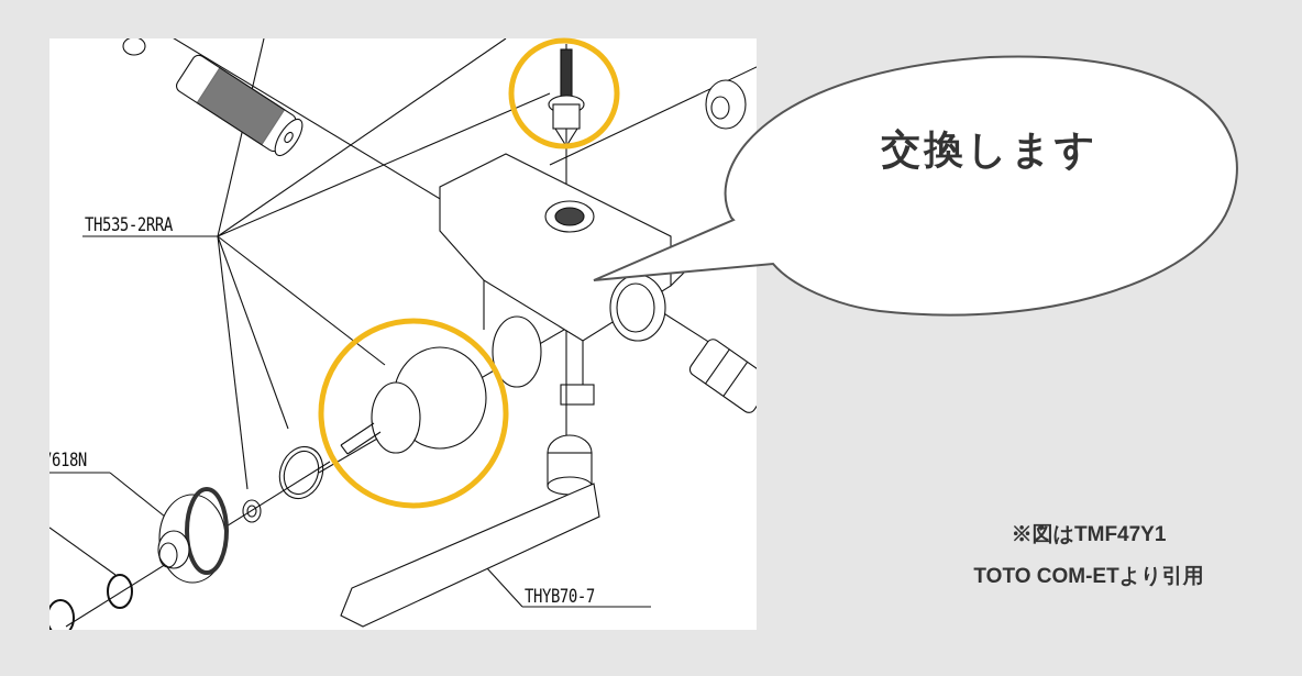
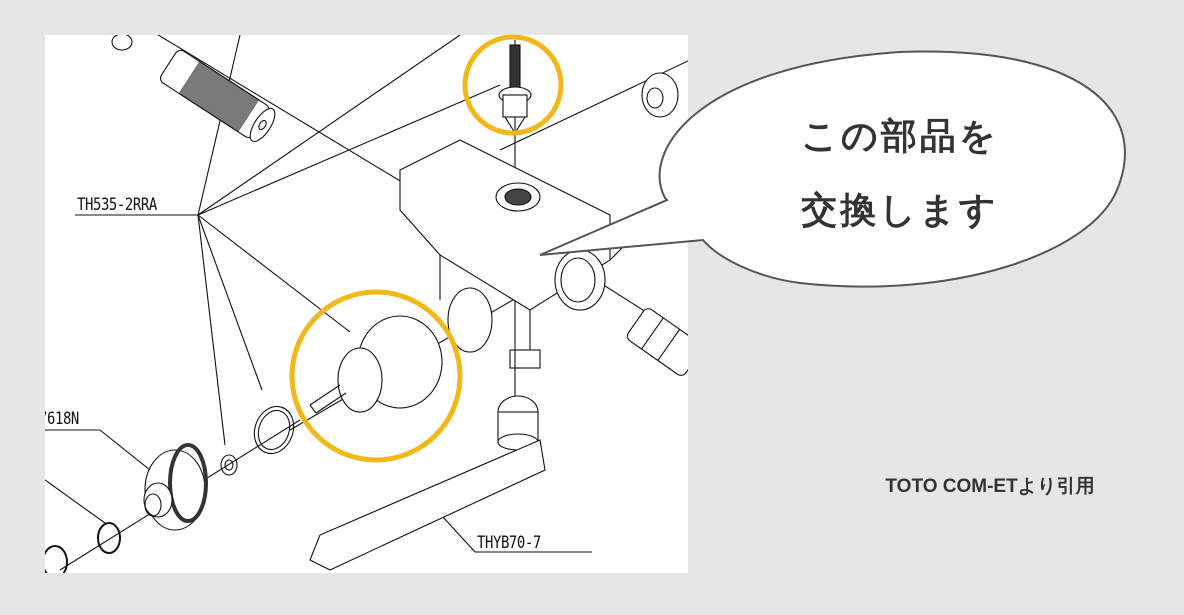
  TH535-2RRA
  618N
  THYB70-7
+ この部品を
  交換します
- ※図はTMF47Y1
  TOTO COM-ETより引用
